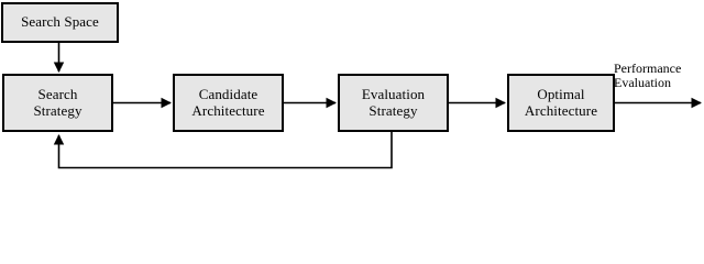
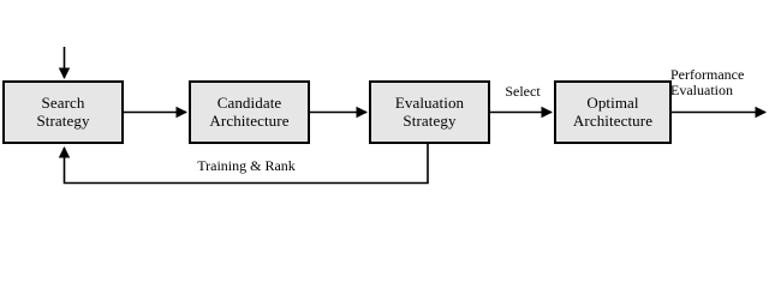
- Search Space
  Search
  Strategy
  Candidate
  Architecture
  Evaluation
  Strategy
  Optimal
  Architecture
+ Select
  Performance
  Evaluation
+ Training & Rank
